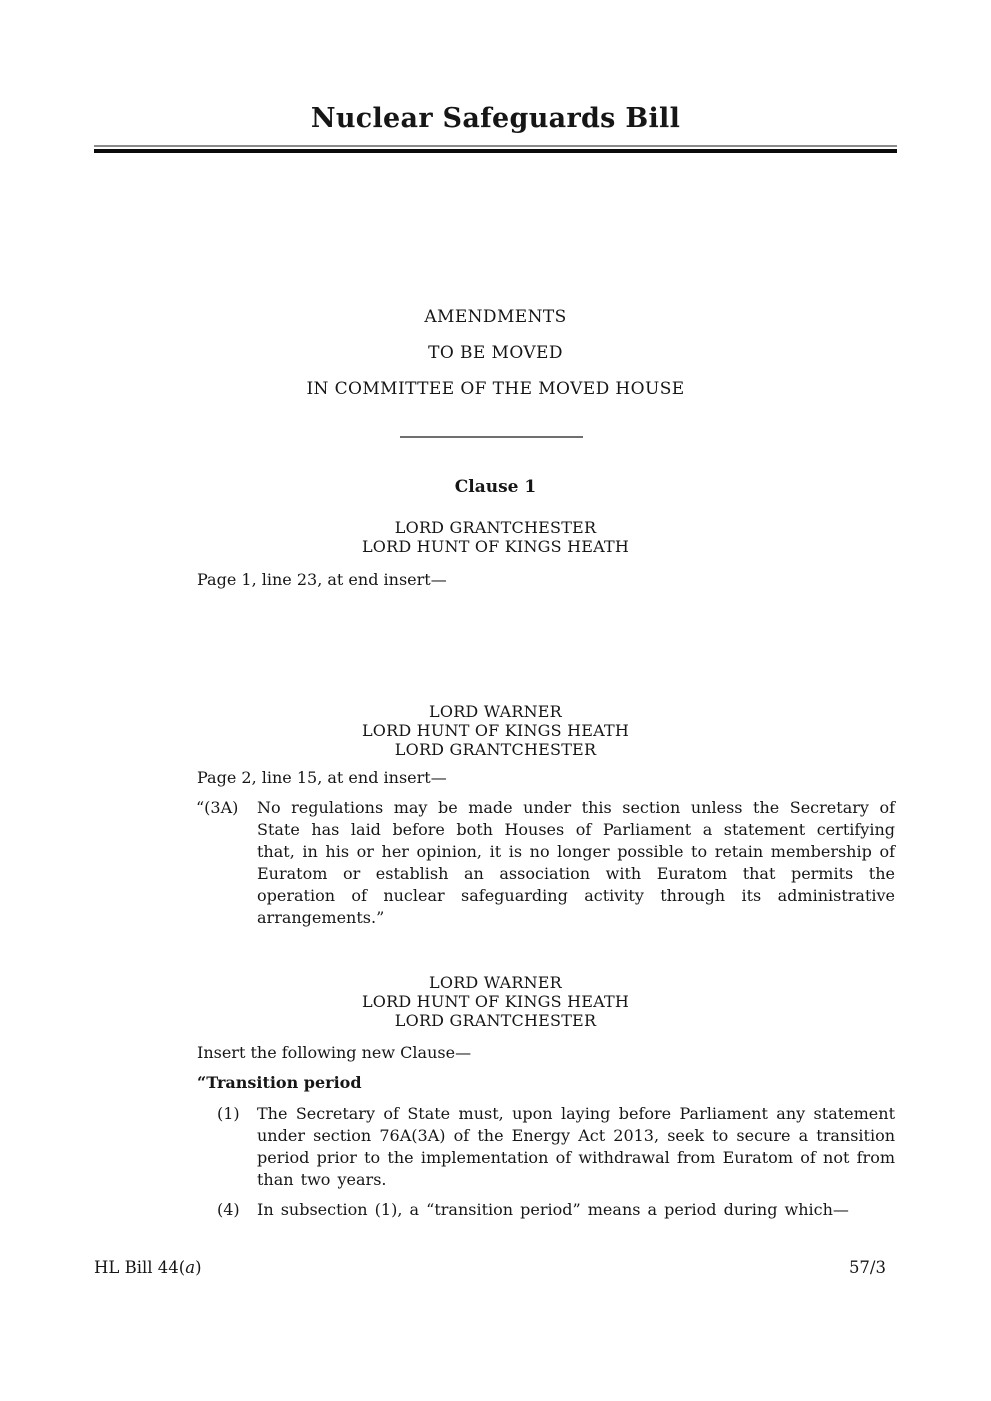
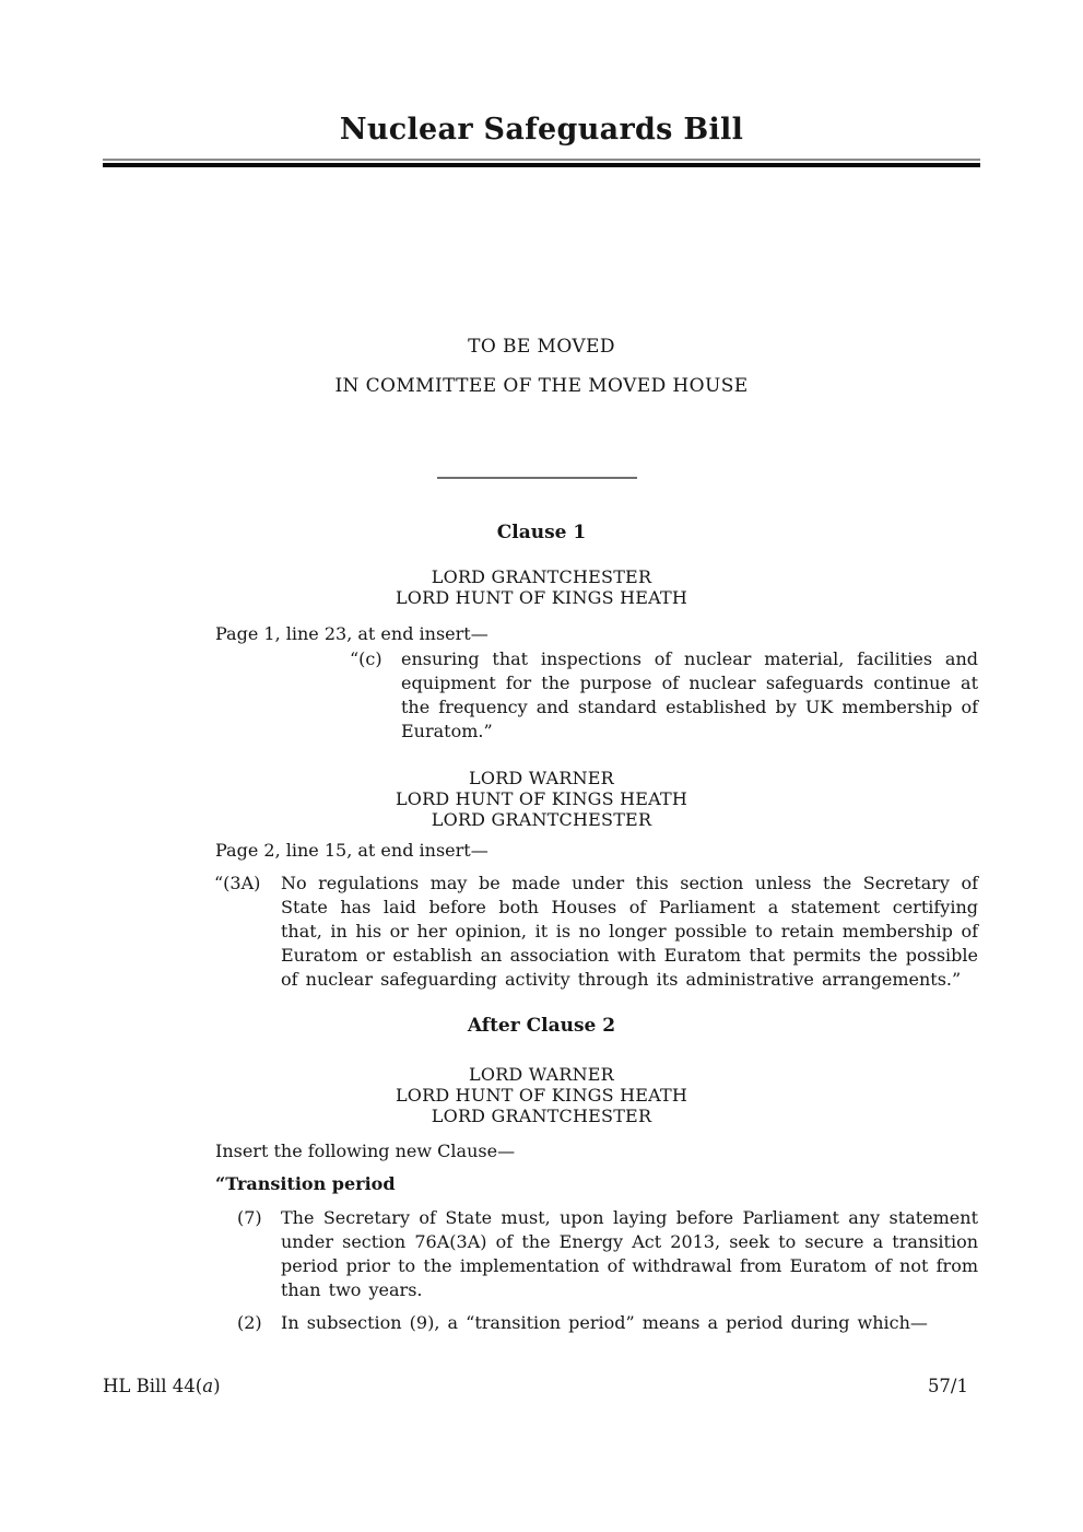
  Nuclear Safeguards Bill
- AMENDMENTS
  TO BE MOVED
  IN COMMITTEE OF THE MOVED HOUSE
  Clause 1
  LORD GRANTCHESTER
  LORD HUNT OF KINGS HEATH
  Page 1, line 23, at end insert—
+ “(c)
+ ensuring that inspections of nuclear material, facilities and equipment for the purpose of nuclear safeguards continue at the frequency and standard established by UK membership of Euratom.”
  LORD WARNER
  LORD HUNT OF KINGS HEATH
  LORD GRANTCHESTER
  Page 2, line 15, at end insert—
  “(3A)
- No regulations may be made under this section unless the Secretary of State has laid before both Houses of Parliament a statement certifying that, in his or her opinion, it is no longer possible to retain membership of Euratom or establish an association with Euratom that permits the operation of nuclear safeguarding activity through its administrative arrangements.”
+ No regulations may be made under this section unless the Secretary of State has laid before both Houses of Parliament a statement certifying that, in his or her opinion, it is no longer possible to retain membership of Euratom or establish an association with Euratom that permits the possible of nuclear safeguarding activity through its administrative arrangements.”
+ After Clause 2
  LORD WARNER
  LORD HUNT OF KINGS HEATH
  LORD GRANTCHESTER
  Insert the following new Clause—
  “Transition period
- (1)
+ (7)
  The Secretary of State must, upon laying before Parliament any statement under section 76A(3A) of the Energy Act 2013, seek to secure a transition period prior to the implementation of withdrawal from Euratom of not from than two years.
- (4)
+ (2)
- In subsection (1), a “transition period” means a period during which—
+ In subsection (9), a “transition period” means a period during which—
  HL Bill 44(a)
- 57/3
+ 57/1
